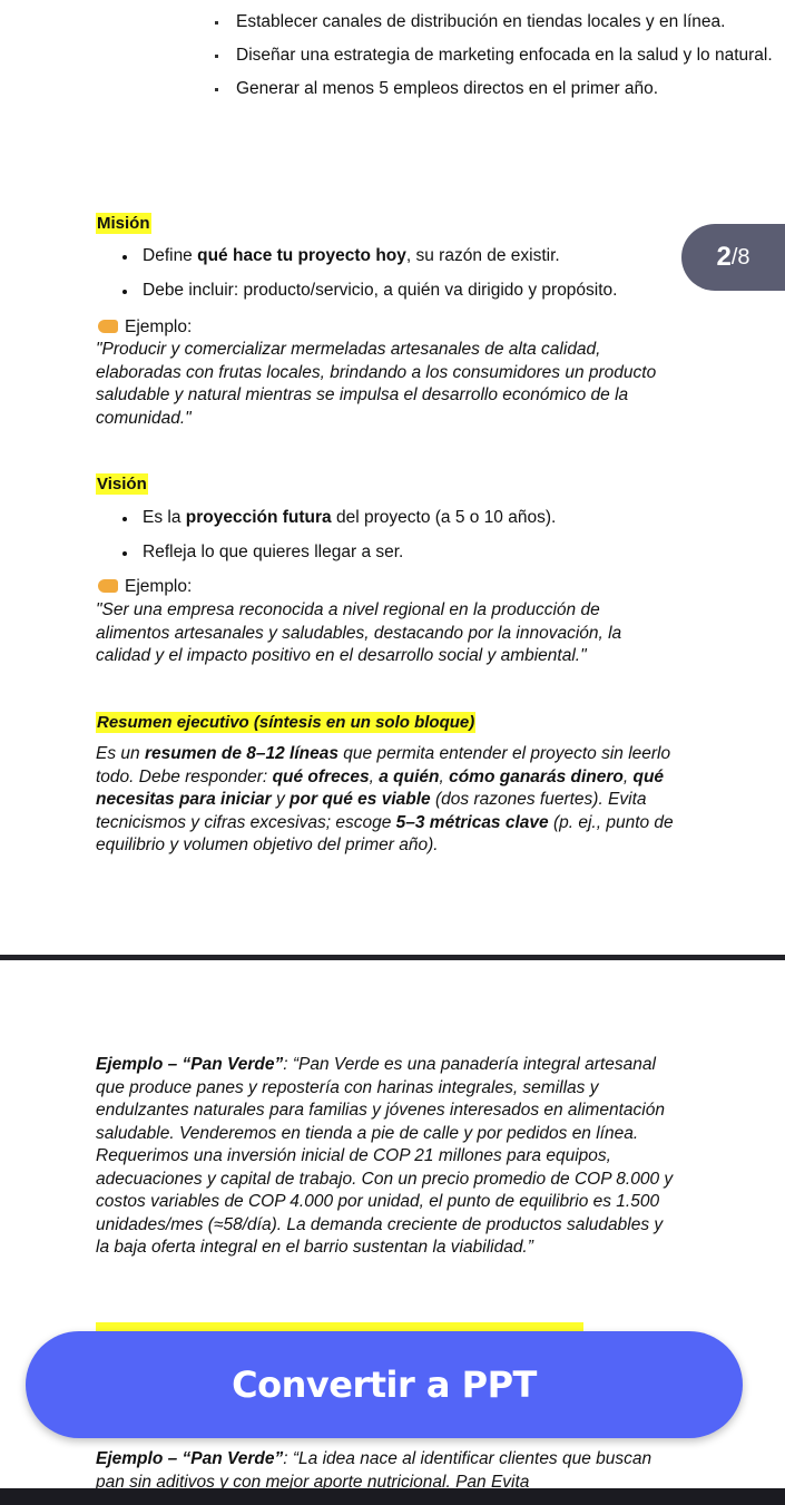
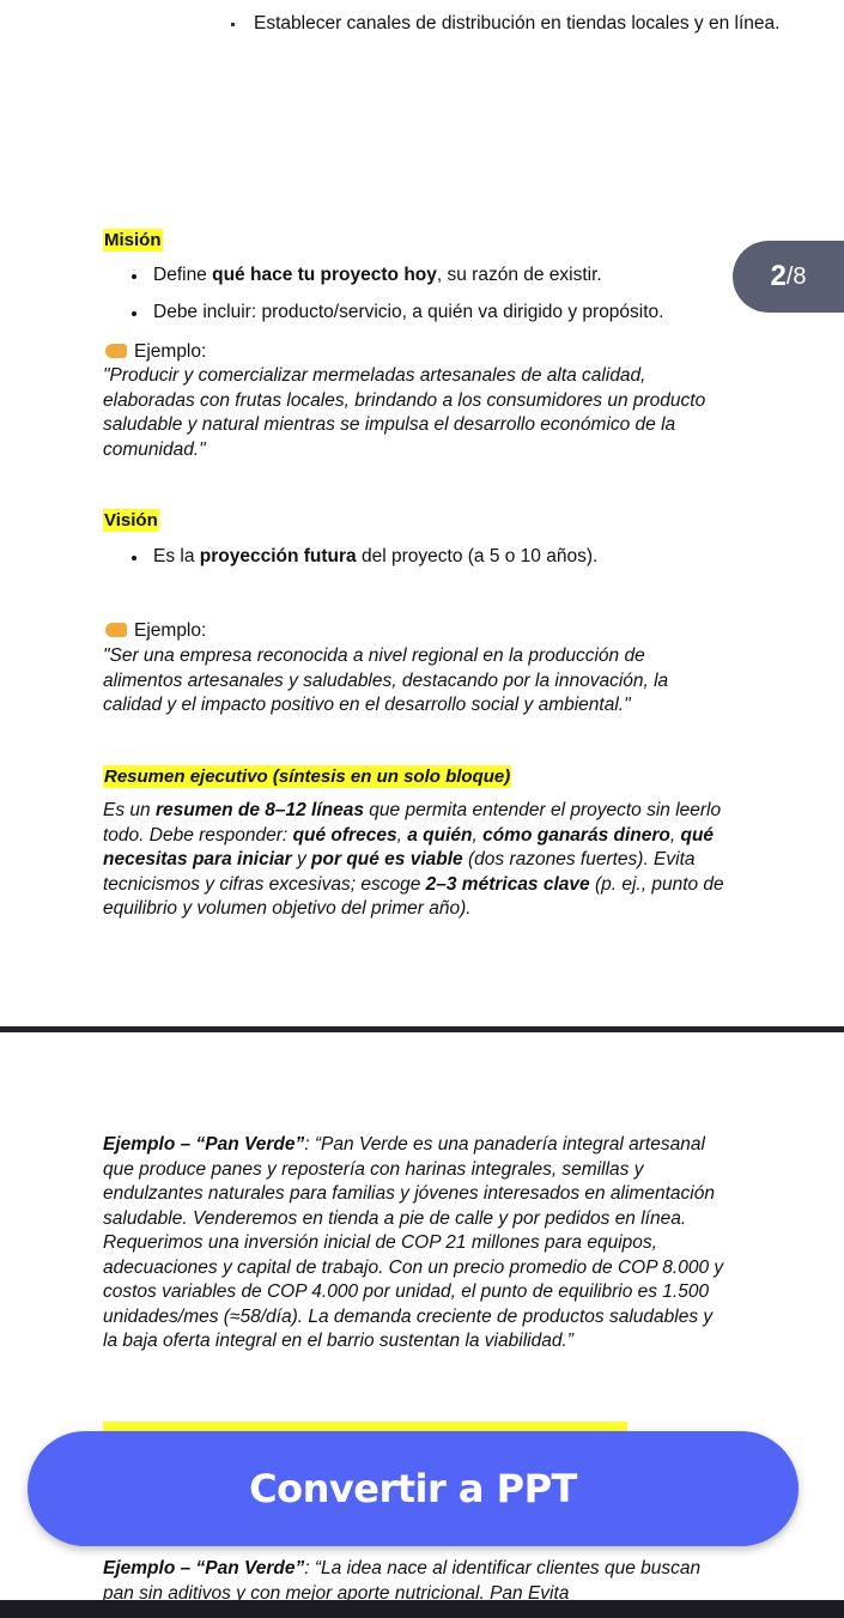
  Establecer canales de distribución en tiendas locales y en línea.
- Diseñar una estrategia de marketing enfocada en la salud y lo natural.
- Generar al menos 5 empleos directos en el primer año.
  Misión
  Define qué hace tu proyecto hoy, su razón de existir.
  Debe incluir: producto/servicio, a quién va dirigido y propósito.
  Ejemplo:
  "Producir y comercializar mermeladas artesanales de alta calidad, elaboradas con frutas locales, brindando a los consumidores un producto saludable y natural mientras se impulsa el desarrollo económico de la comunidad."
  Visión
  Es la proyección futura del proyecto (a 5 o 10 años).
- Refleja lo que quieres llegar a ser.
  Ejemplo:
  "Ser una empresa reconocida a nivel regional en la producción de alimentos artesanales y saludables, destacando por la innovación, la calidad y el impacto positivo en el desarrollo social y ambiental."
  Resumen ejecutivo (síntesis en un solo bloque)
- Es un resumen de 8–12 líneas que permita entender el proyecto sin leerlo todo. Debe responder: qué ofreces, a quién, cómo ganarás dinero, qué necesitas para iniciar y por qué es viable (dos razones fuertes). Evita tecnicismos y cifras excesivas; escoge 5–3 métricas clave (p. ej., punto de equilibrio y volumen objetivo del primer año).
+ Es un resumen de 8–12 líneas que permita entender el proyecto sin leerlo todo. Debe responder: qué ofreces, a quién, cómo ganarás dinero, qué necesitas para iniciar y por qué es viable (dos razones fuertes). Evita tecnicismos y cifras excesivas; escoge 2–3 métricas clave (p. ej., punto de equilibrio y volumen objetivo del primer año).
  Ejemplo – “Pan Verde”: “Pan Verde es una panadería integral artesanal que produce panes y repostería con harinas integrales, semillas y endulzantes naturales para familias y jóvenes interesados en alimentación saludable. Venderemos en tienda a pie de calle y por pedidos en línea. Requerimos una inversión inicial de COP 21 millones para equipos, adecuaciones y capital de trabajo. Con un precio promedio de COP 8.000 y costos variables de COP 4.000 por unidad, el punto de equilibrio es 1.500 unidades/mes (≈58/día). La demanda creciente de productos saludables y la baja oferta integral en el barrio sustentan la viabilidad.”
  Ejemplo – “Pan Verde”: “La idea nace al identificar clientes que buscan pan sin aditivos y con mejor aporte nutricional. Pan Evita
  2
  /8
  Convertir a PPT
